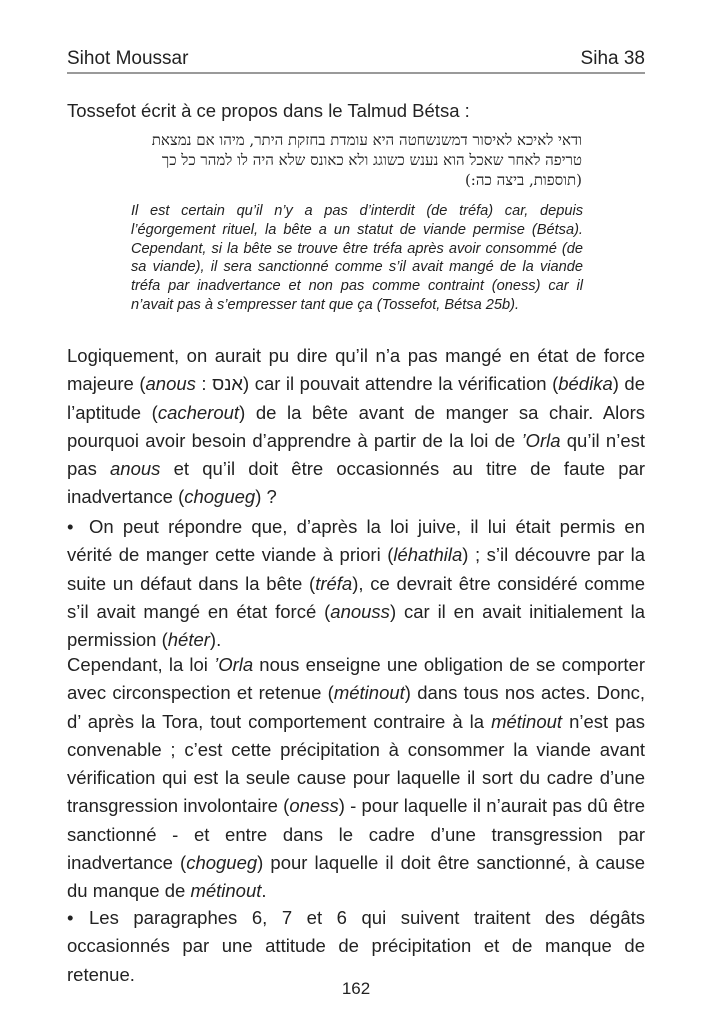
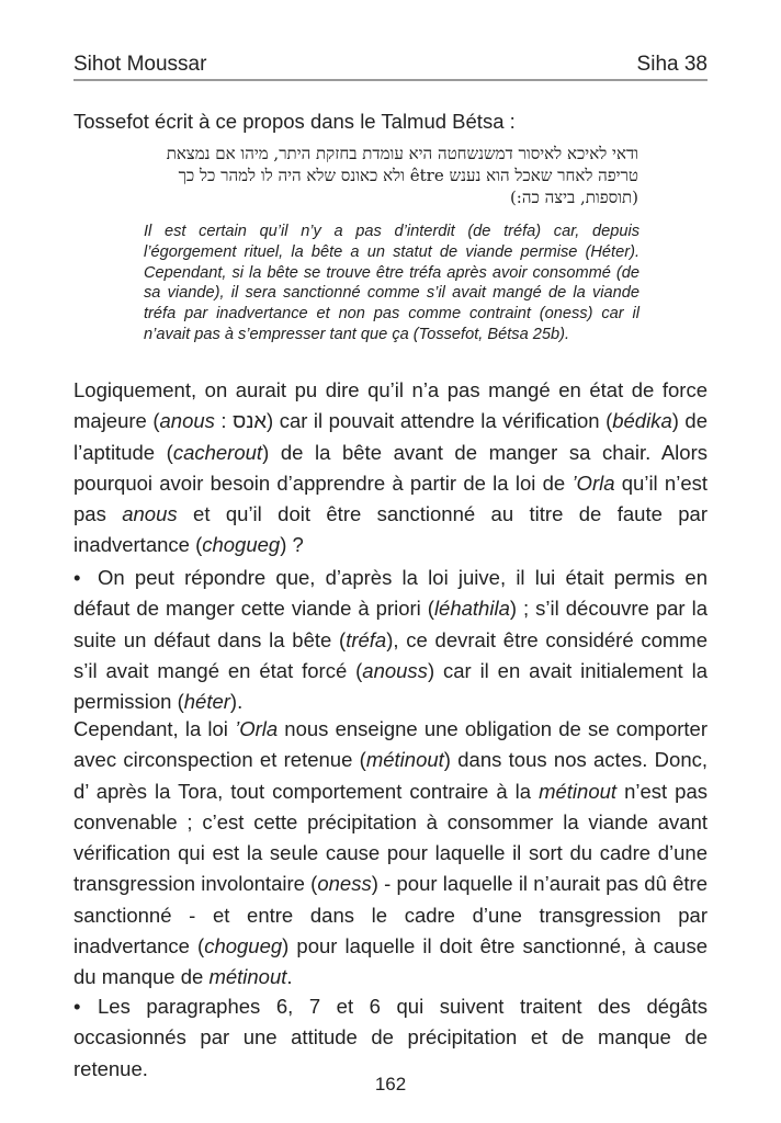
  Sihot Moussar
  Siha 38
  Tossefot écrit à ce propos dans le Talmud Bétsa :
- ודאי לאיכא לאיסור דמשנשחטה היא עומדת בחזקת היתר, מיהו אם נמצאת טריפה לאחר שאכל הוא נענש כשוגג ולא כאונס שלא היה לו למהר כל כך (תוספות, ביצה כה:)
+ ודאי לאיכא לאיסור דמשנשחטה היא עומדת בחזקת היתר, מיהו אם נמצאת טריפה לאחר שאכל הוא נענש être ולא כאונס שלא היה לו למהר כל כך (תוספות, ביצה כה:)
- Il est certain qu’il n’y a pas d’interdit (de tréfa) car, depuis l’égorgement rituel, la bête a un statut de viande permise (Bétsa). Cependant, si la bête se trouve être tréfa après avoir consommé (de sa viande), il sera sanctionné comme s’il avait mangé de la viande tréfa par inadvertance et non pas comme contraint (oness) car il n’avait pas à s’empresser tant que ça (Tossefot, Bétsa 25b).
+ Il est certain qu’il n’y a pas d’interdit (de tréfa) car, depuis l’égorgement rituel, la bête a un statut de viande permise (Héter). Cependant, si la bête se trouve être tréfa après avoir consommé (de sa viande), il sera sanctionné comme s’il avait mangé de la viande tréfa par inadvertance et non pas comme contraint (oness) car il n’avait pas à s’empresser tant que ça (Tossefot, Bétsa 25b).
- Logiquement, on aurait pu dire qu’il n’a pas mangé en état de force majeure (anous : אנס) car il pouvait attendre la vérification (bédika) de l’aptitude (cacherout) de la bête avant de manger sa chair. Alors pourquoi avoir besoin d’apprendre à partir de la loi de ’Orla qu’il n’est pas anous et qu’il doit être occasionnés au titre de faute par inadvertance (chogueg) ?
+ Logiquement, on aurait pu dire qu’il n’a pas mangé en état de force majeure (anous : אנס) car il pouvait attendre la vérification (bédika) de l’aptitude (cacherout) de la bête avant de manger sa chair. Alors pourquoi avoir besoin d’apprendre à partir de la loi de ’Orla qu’il n’est pas anous et qu’il doit être sanctionné au titre de faute par inadvertance (chogueg) ?
- • On peut répondre que, d’après la loi juive, il lui était permis en vérité de manger cette viande à priori (léhathila) ; s’il découvre par la suite un défaut dans la bête (tréfa), ce devrait être considéré comme s’il avait mangé en état forcé (anouss) car il en avait initialement la permission (héter).
+ • On peut répondre que, d’après la loi juive, il lui était permis en défaut de manger cette viande à priori (léhathila) ; s’il découvre par la suite un défaut dans la bête (tréfa), ce devrait être considéré comme s’il avait mangé en état forcé (anouss) car il en avait initialement la permission (héter).
  Cependant, la loi ’Orla nous enseigne une obligation de se comporter avec circonspection et retenue (métinout) dans tous nos actes. Donc, d’ après la Tora, tout comportement contraire à la métinout n’est pas convenable ; c’est cette précipitation à consommer la viande avant vérification qui est la seule cause pour laquelle il sort du cadre d’une transgression involontaire (oness) - pour laquelle il n’aurait pas dû être sanctionné - et entre dans le cadre d’une transgression par inadvertance (chogueg) pour laquelle il doit être sanctionné, à cause du manque de métinout.
  • Les paragraphes 6, 7 et 6 qui suivent traitent des dégâts occasionnés par une attitude de précipitation et de manque de retenue.
  162
